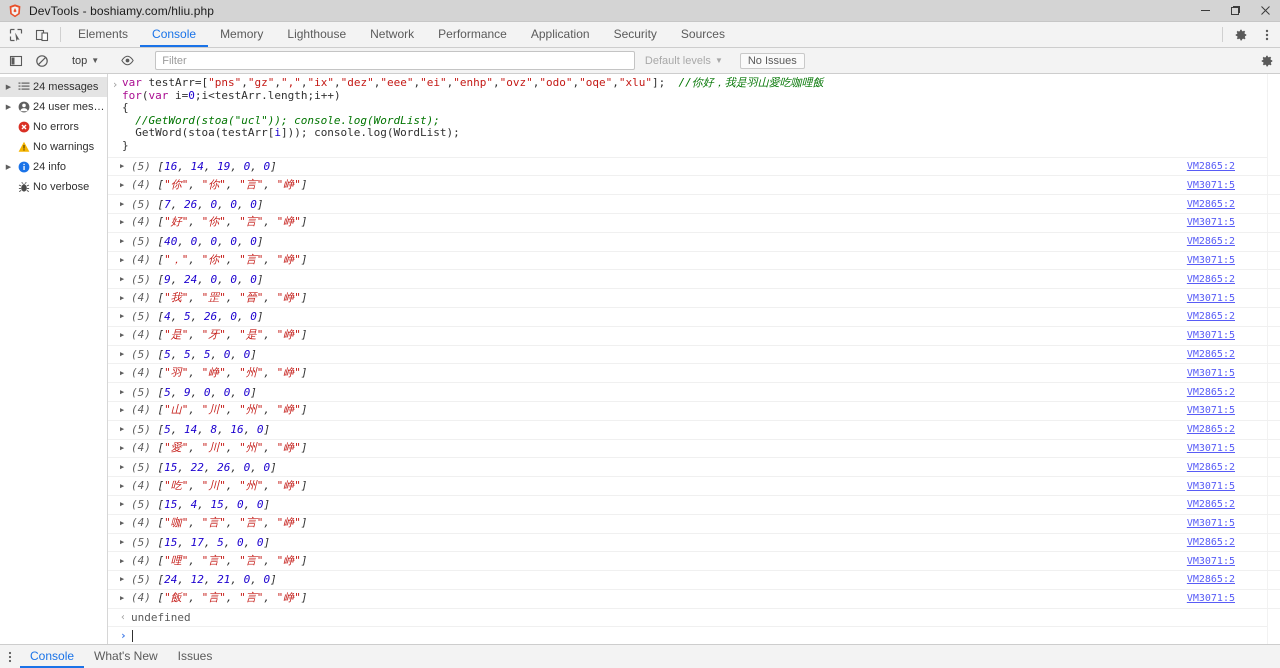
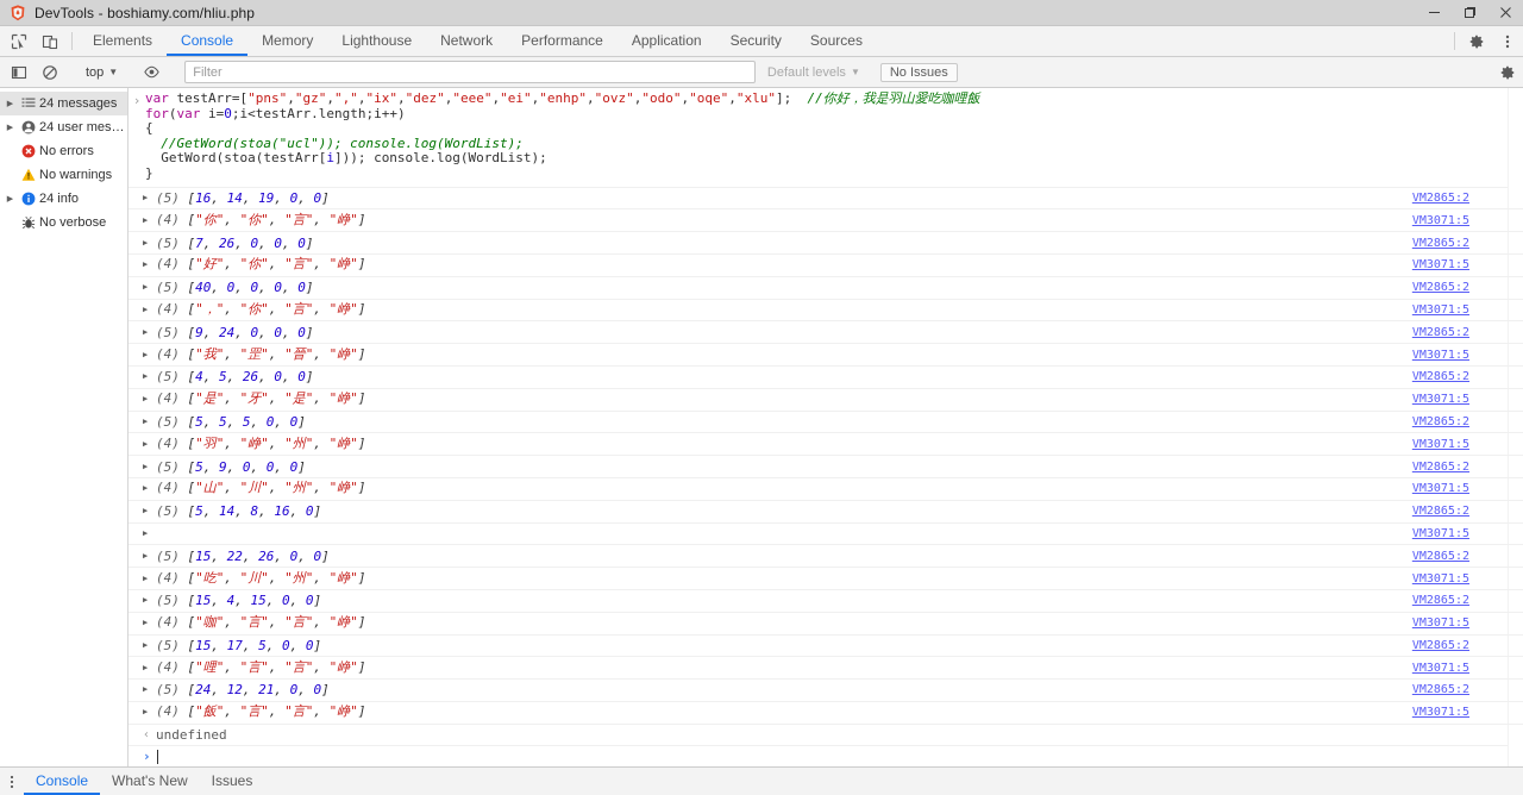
  DevTools - boshiamy.com/hliu.php
  Elements
  Console
  Memory
  Lighthouse
  Network
  Performance
  Application
  Security
  Sources
  top
  ▼
  Filter
  Default levels
  ▼
  No Issues
  24 messages
  24 user mes…
  No errors
  No warnings
  24 info
  No verbose
  ›
  var testArr=["pns","gz",",","ix","dez","eee","ei","enhp","ovz","odo","oqe","xlu"]; //你好，我是羽山愛吃咖哩飯 for(var i=0;i<testArr.length;i++) { //GetWord(stoa("ucl")); console.log(WordList); GetWord(stoa(testArr[i])); console.log(WordList); }
  ▶
  (5) [16, 14, 19, 0, 0]
  VM2865:2
  ▶
  (4) ["你", "你", "言", "峥"]
  VM3071:5
  ▶
  (5) [7, 26, 0, 0, 0]
  VM2865:2
  ▶
  (4) ["好", "你", "言", "峥"]
  VM3071:5
  ▶
  (5) [40, 0, 0, 0, 0]
  VM2865:2
  (4) ["，", "你", "言", "峥"]
  VM3071:5
  ▶
  (5) [9, 24, 0, 0, 0]
  VM2865:2
  ▶
  (4) ["我", "罡", "晉", "峥"]
  VM3071:5
  ▶
  (5) [4, 5, 26, 0, 0]
  VM2865:2
  ▶
  (4) ["是", "牙", "是", "峥"]
  VM3071:5
  ▶
  (5) [5, 5, 5, 0, 0]
  VM2865:2
  ▶
  (4) ["羽", "峥", "州", "峥"]
  VM3071:5
  ▶
  (5) [5, 9, 0, 0, 0]
  VM2865:2
  ▶
  (4) ["山", "川", "州", "峥"]
  VM3071:5
  ▶
  (5) [5, 14, 8, 16, 0]
  VM2865:2
  ▶
- (4) ["愛", "川", "州", "峥"]
  VM3071:5
  ▶
  (5) [15, 22, 26, 0, 0]
  VM2865:2
  ▶
  (4) ["吃", "川", "州", "峥"]
  VM3071:5
  ▶
  (5) [15, 4, 15, 0, 0]
  VM2865:2
  ▶
  (4) ["咖", "言", "言", "峥"]
  VM3071:5
  ▶
  (5) [15, 17, 5, 0, 0]
  VM2865:2
  ▶
  (4) ["哩", "言", "言", "峥"]
  VM3071:5
  ▶
  (5) [24, 12, 21, 0, 0]
  VM2865:2
  ▶
  (4) ["飯", "言", "言", "峥"]
  VM3071:5
  ‹
  undefined
  ›
  Console
  What's New
  Issues
